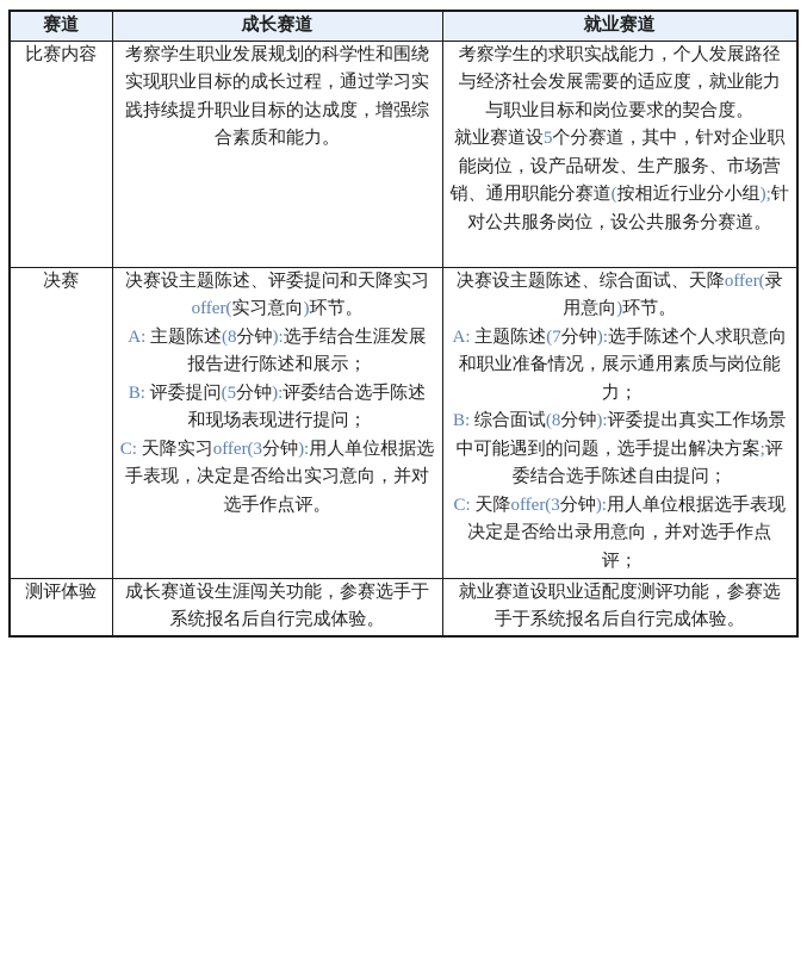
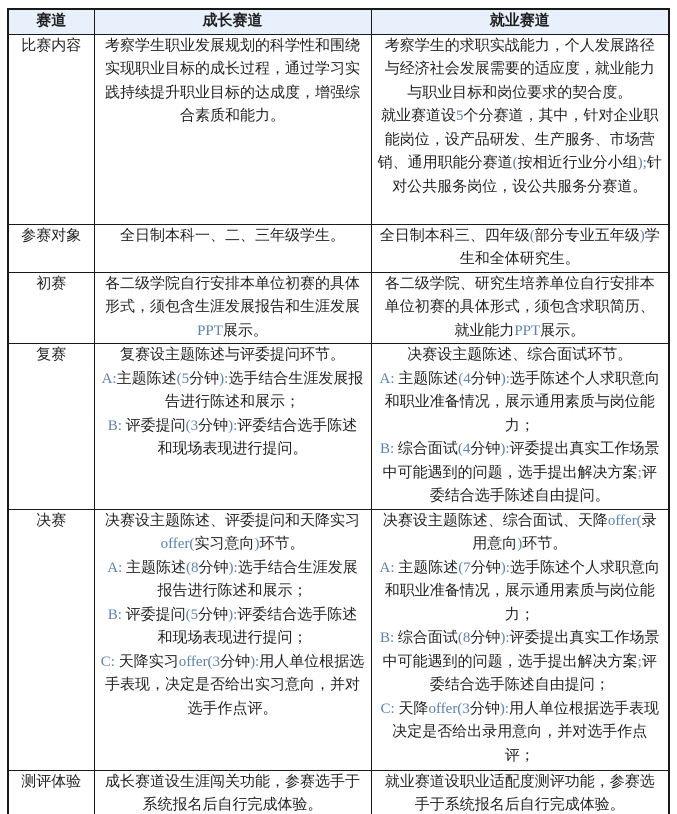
  赛道	成长赛道	就业赛道
  比赛内容	考察学生职业发展规划的科学性和围绕实现职业目标的成长过程，通过学习实践持续提升职业目标的达成度，增强综合素质和能力。	考察学生的求职实战能力，个人发展路径与经济社会发展需要的适应度，就业能力与职业目标和岗位要求的契合度。就业赛道设5个分赛道，其中，针对企业职能岗位，设产品研发、生产服务、市场营销、通用职能分赛道(按相近行业分小组);针对公共服务岗位，设公共服务分赛道。
+ 参赛对象	全日制本科一、二、三年级学生。	全日制本科三、四年级(部分专业五年级)学生和全体研究生。
+ 初赛	各二级学院自行安排本单位初赛的具体形式，须包含生涯发展报告和生涯发展PPT展示。	各二级学院、研究生培养单位自行安排本单位初赛的具体形式，须包含求职简历、就业能力PPT展示。
+ 复赛	复赛设主题陈述与评委提问环节。A:主题陈述(5分钟):选手结合生涯发展报告进行陈述和展示；B: 评委提问(3分钟):评委结合选手陈述和现场表现进行提问。	决赛设主题陈述、综合面试环节。A: 主题陈述(4分钟):选手陈述个人求职意向和职业准备情况，展示通用素质与岗位能力；B: 综合面试(4分钟):评委提出真实工作场景中可能遇到的问题，选手提出解决方案;评委结合选手陈述自由提问。
  决赛	决赛设主题陈述、评委提问和天降实习offer(实习意向)环节。A: 主题陈述(8分钟):选手结合生涯发展报告进行陈述和展示；B: 评委提问(5分钟):评委结合选手陈述和现场表现进行提问；C: 天降实习offer(3分钟):用人单位根据选手表现，决定是否给出实习意向，并对选手作点评。	决赛设主题陈述、综合面试、天降offer(录用意向)环节。A: 主题陈述(7分钟):选手陈述个人求职意向和职业准备情况，展示通用素质与岗位能力；B: 综合面试(8分钟):评委提出真实工作场景中可能遇到的问题，选手提出解决方案;评委结合选手陈述自由提问；C: 天降offer(3分钟):用人单位根据选手表现决定是否给出录用意向，并对选手作点评；
  测评体验	成长赛道设生涯闯关功能，参赛选手于系统报名后自行完成体验。	就业赛道设职业适配度测评功能，参赛选手于系统报名后自行完成体验。
